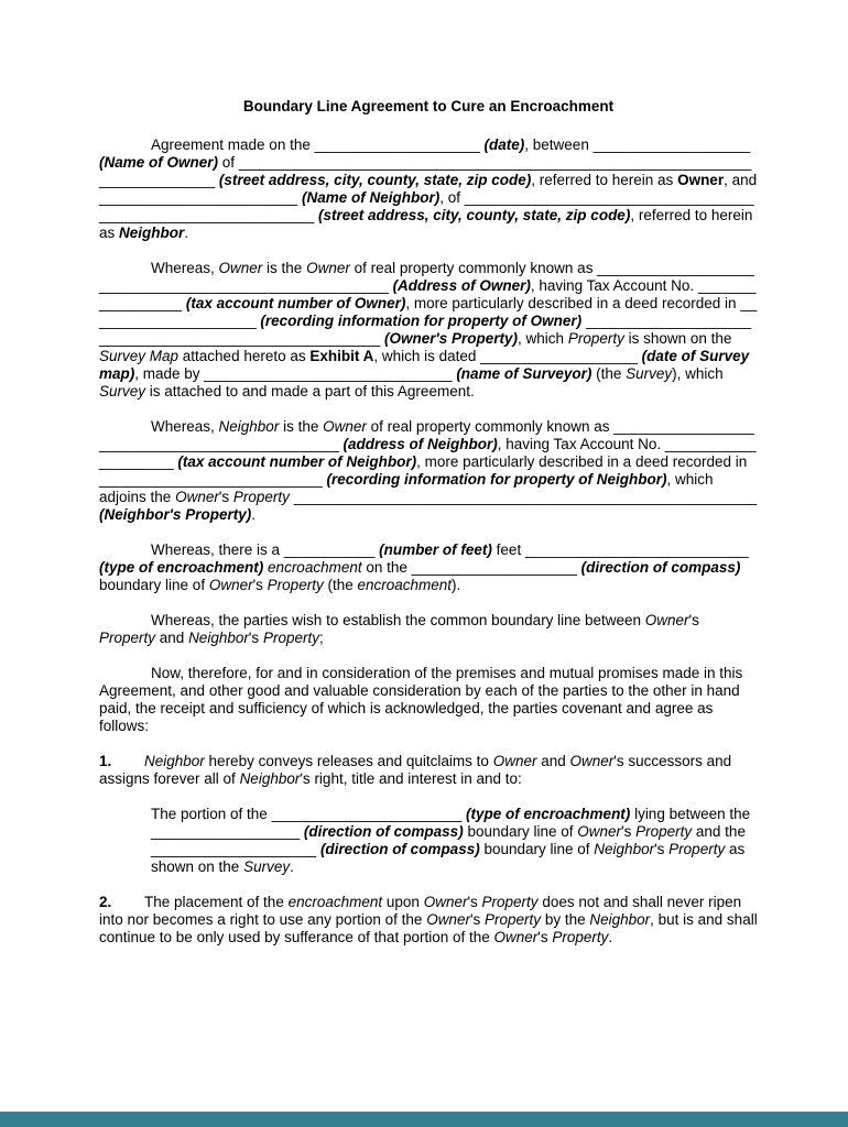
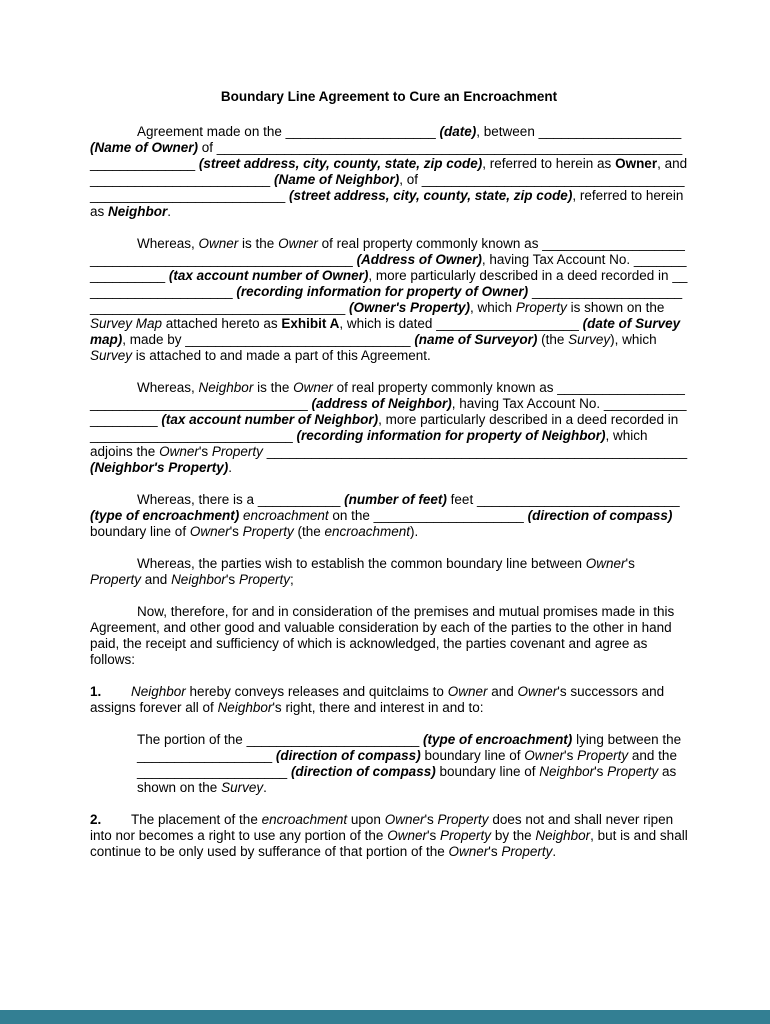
  Boundary Line Agreement to Cure an Encroachment
  Agreement made on the ____________________ (date), between ___________________ (Name of Owner) of ____________________________________________________________________________ (street address, city, county, state, zip code), referred to herein as Owner, and ________________________ (Name of Neighbor), of _____________________________________________________________ (street address, city, county, state, zip code), referred to herein as Neighbor.
  Whereas, Owner is the Owner of real property commonly known as ______________________________________________________ (Address of Owner), having Tax Account No. _________________ (tax account number of Owner), more particularly described in a deed recorded in _____________________ (recording information for property of Owner) ______________________________________________________ (Owner's Property), which Property is shown on the Survey Map attached hereto as Exhibit A, which is dated ___________________ (date of Survey map), made by ______________________________ (name of Surveyor) (the Survey), which Survey is attached to and made a part of this Agreement.
  Whereas, Neighbor is the Owner of real property commonly known as ______________________________________________ (address of Neighbor), having Tax Account No. ____________________ (tax account number of Neighbor), more particularly described in a deed recorded in ___________________________ (recording information for property of Neighbor), which adjoins the Owner's Property ________________________________________________________ (Neighbor's Property).
  Whereas, there is a ___________ (number of feet) feet ___________________________ (type of encroachment) encroachment on the ____________________ (direction of compass) boundary line of Owner's Property (the encroachment).
  Whereas, the parties wish to establish the common boundary line between Owner's Property and Neighbor's Property;
  Now, therefore, for and in consideration of the premises and mutual promises made in this Agreement, and other good and valuable consideration by each of the parties to the other in hand paid, the receipt and sufficiency of which is acknowledged, the parties covenant and agree as follows:
- 1. Neighbor hereby conveys releases and quitclaims to Owner and Owner's successors and assigns forever all of Neighbor's right, title and interest in and to:
+ 1. Neighbor hereby conveys releases and quitclaims to Owner and Owner's successors and assigns forever all of Neighbor's right, there and interest in and to:
  The portion of the _______________________ (type of encroachment) lying between the __________________ (direction of compass) boundary line of Owner's Property and the ____________________ (direction of compass) boundary line of Neighbor's Property as shown on the Survey.
  2. The placement of the encroachment upon Owner's Property does not and shall never ripen into nor becomes a right to use any portion of the Owner's Property by the Neighbor, but is and shall continue to be only used by sufferance of that portion of the Owner's Property.
